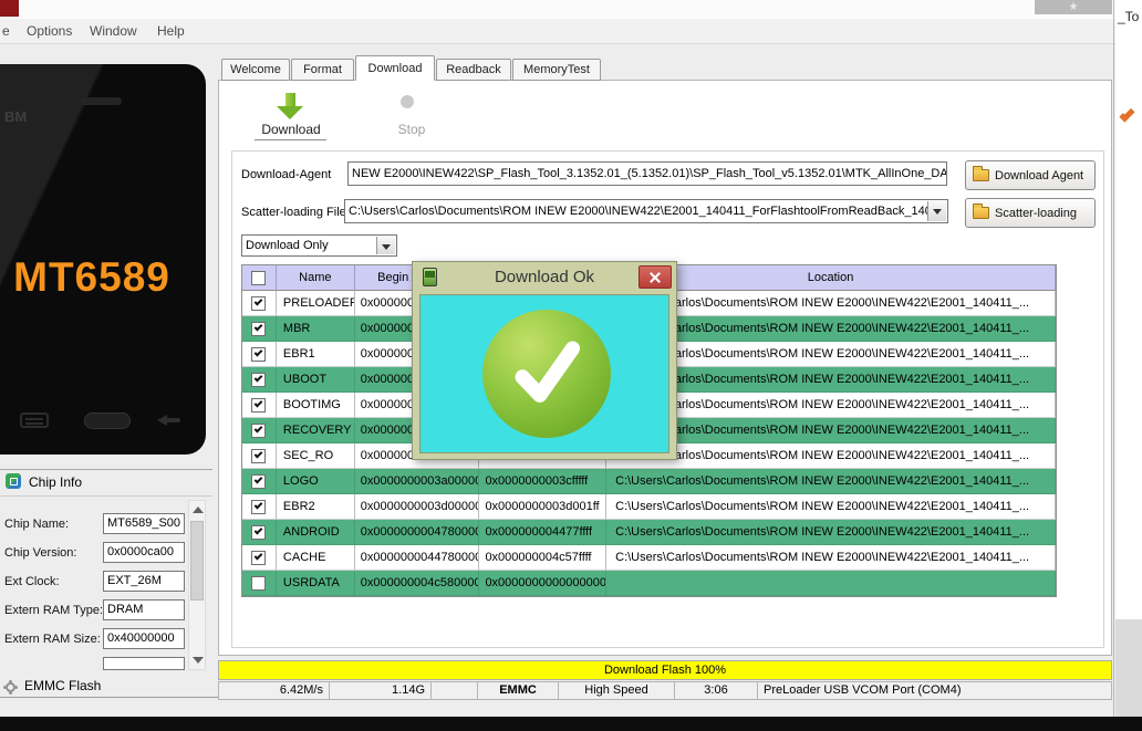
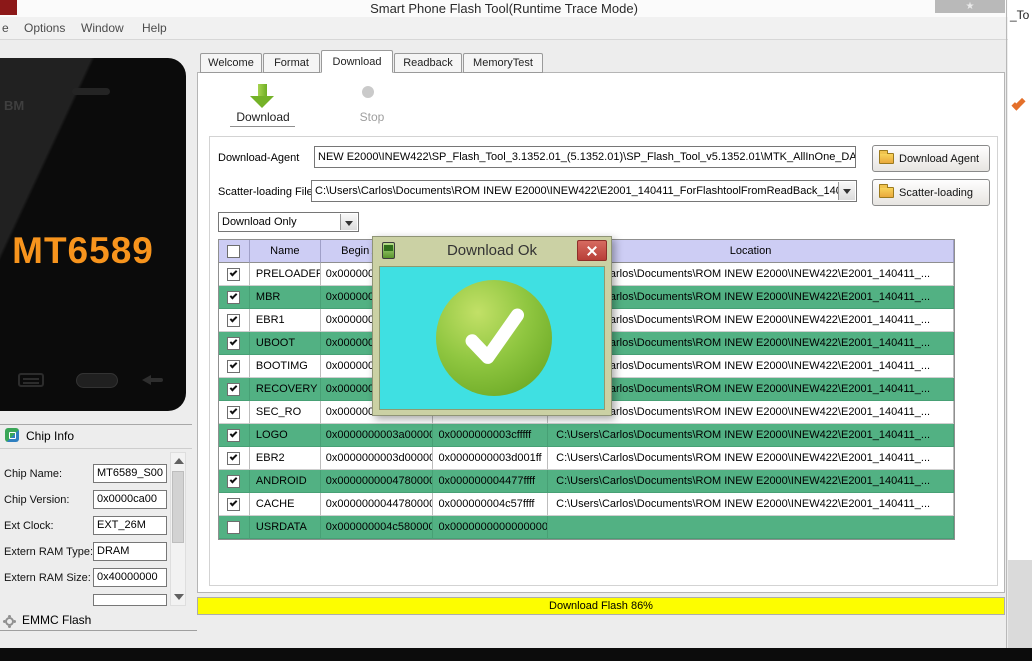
+ Smart Phone Flash Tool(Runtime Trace Mode)
  ★
  e
  Options
  Window
  Help
  BM
  MT6589
  Chip Info
  Chip Name:
  MT6589_S00
  Chip Version:
  0x0000ca00
  Ext Clock:
  EXT_26M
  Extern RAM Type:
  DRAM
  Extern RAM Size:
  0x40000000
  EMMC Flash
  Welcome
  Format
  Download
  Readback
  MemoryTest
  Download
  Stop
  Download-Agent
  NEW E2000\INEW422\SP_Flash_Tool_3.1352.01_(5.1352.01)\SP_Flash_Tool_v5.1352.01\MTK_AllInOne_DA
  Download Agent
  Scatter-loading File
  C:\Users\Carlos\Documents\ROM INEW E2000\INEW422\E2001_140411_ForFlashtoolFromReadBack_14
  Scatter-loading
  Download Only
  Name
  Location
  PRELOADE
  0x000000
  arlos\Documents\ROM INEW E2000\INEW422\E2001_140411_...
  MBR
  0x000000
  arlos\Documents\ROM INEW E2000\INEW422\E2001_140411_...
  EBR1
  0x000000
  arlos\Documents\ROM INEW E2000\INEW422\E2001_140411_...
  UBOOT
  0x000000
  arlos\Documents\ROM INEW E2000\INEW422\E2001_140411_...
  BOOTIMG
  0x000000
  arlos\Documents\ROM INEW E2000\INEW422\E2001_140411_...
  RECOVERY
  0x000000
  arlos\Documents\ROM INEW E2000\INEW422\E2001_140411_...
  SEC_RO
  0x000000
  arlos\Documents\ROM INEW E2000\INEW422\E2001_140411_...
  LOGO
  0x0000000003a00000
  0x0000000003cfffff
  C:\Users\Carlos\Documents\ROM INEW E2000\INEW422\E2001_140411_...
  EBR2
  0x0000000003d00000
  0x0000000003d001ff
  C:\Users\Carlos\Documents\ROM INEW E2000\INEW422\E2001_140411_...
  ANDROID
  0x0000000004780000
  0x000000004477ffff
  C:\Users\Carlos\Documents\ROM INEW E2000\INEW422\E2001_140411_...
  CACHE
  0x0000000044780000
  0x000000004c57ffff
  C:\Users\Carlos\Documents\ROM INEW E2000\INEW422\E2001_140411_...
  USRDATA
  0x000000004c580000
  0x0000000000000000
- Download Flash 100%
+ Download Flash 86%
- 6.42M/s
- 1.14G
- EMMC
- High Speed
- 3:06
- PreLoader USB VCOM Port (COM4)
  Download Ok
  _To
